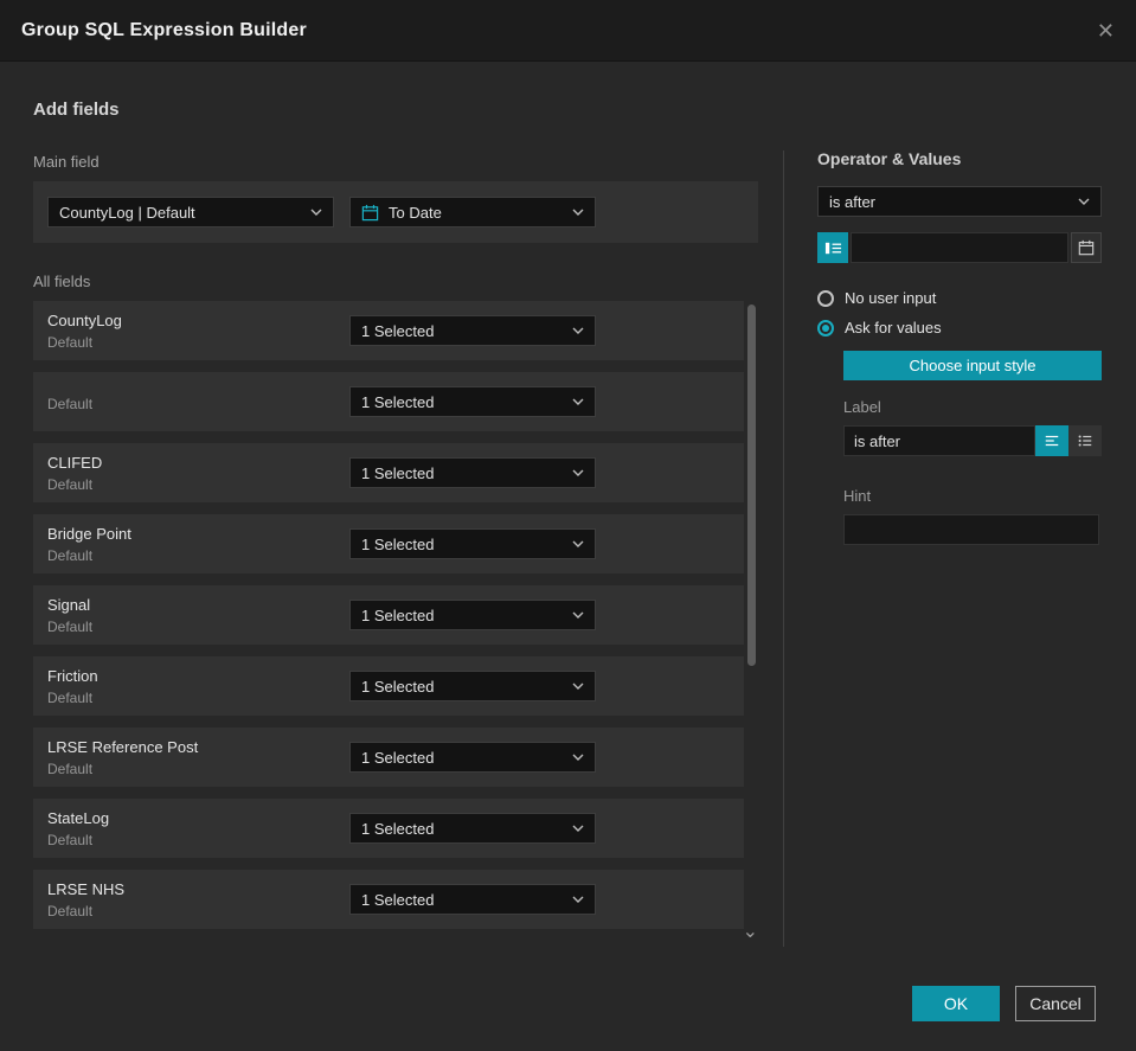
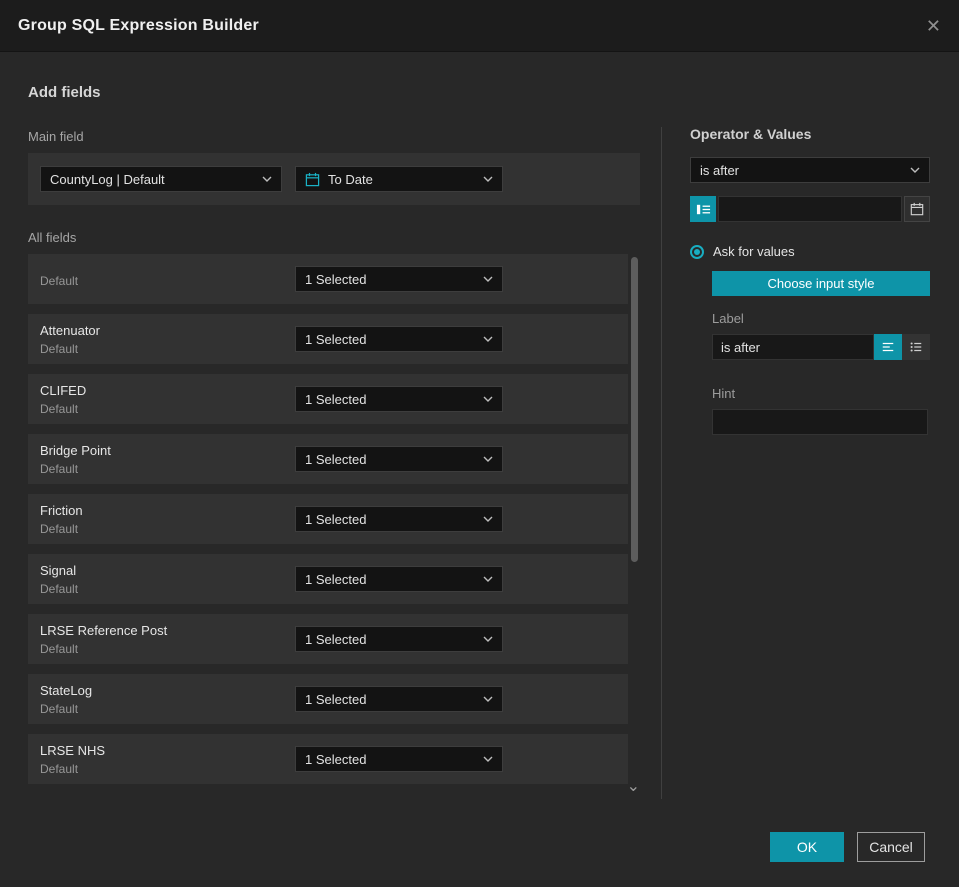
  Group SQL Expression Builder
  ✕
  Add fields
  Main field
  CountyLog | Default
  To Date
  All fields
- CountyLog
  Default
  1 Selected
+ Attenuator
  Default
  1 Selected
  CLIFED
  Default
  1 Selected
  Bridge Point
  Default
  1 Selected
- Signal
+ Friction
  Default
  1 Selected
- Friction
+ Signal
  Default
  1 Selected
  LRSE Reference Post
  Default
  1 Selected
  StateLog
  Default
  1 Selected
  LRSE NHS
  Default
  1 Selected
  ⌄
  Operator & Values
  is after
- No user input
  Ask for values
  Choose input style
  Label
  is after
  Hint
  OK
  Cancel
